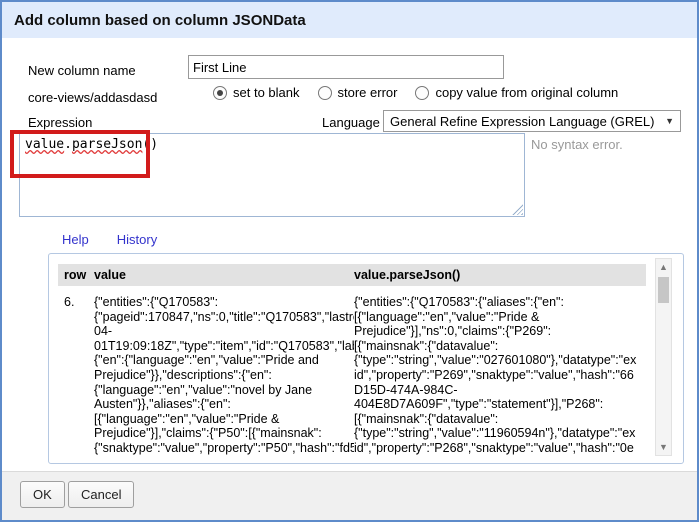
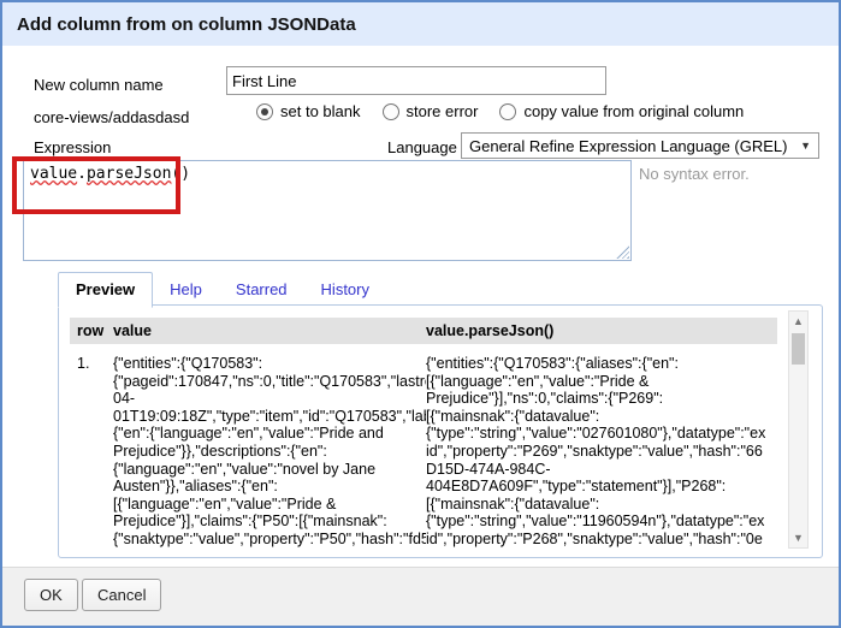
- Add column based on column JSONData
+ Add column from on column JSONData
  New column name
  First Line
  core-views/addasdasd
  set to blank
  store error
  copy value from original column
  Expression
  Language
  General Refine Expression Language (GREL)
  ▼
  value.parseJson()
  No syntax error.
+ Preview
  Help
+ Starred
  History
  row
  value
  value.parseJson()
- 6.
+ 1.
  {"entities":{"Q170583":
  {"pageid":170847,"ns":0,"title":"Q170583","lastr
  04-
  01T19:09:18Z","type":"item","id":"Q170583","la
  {"en":{"language":"en","value":"Pride and
  Prejudice"}},"descriptions":{"en":
  {"language":"en","value":"novel by Jane
  Austen"}},"aliases":{"en":
  [{"language":"en","value":"Pride &
  Prejudice"}],"claims":{"P50":[{"mainsnak":
  {"snaktype":"value","property":"P50","hash":"fd5
  {"entities":{"Q170583":{"aliases":{"en":
  [{"language":"en","value":"Pride &
  Prejudice"}],"ns":0,"claims":{"P269":
  [{"mainsnak":{"datavalue":
  {"type":"string","value":"027601080"},"datatype":"ex
  id","property":"P269","snaktype":"value","hash":"66
  D15D-474A-984C-
  404E8D7A609F","type":"statement"}],"P268":
  [{"mainsnak":{"datavalue":
  {"type":"string","value":"11960594n"},"datatype":"ex
  id","property":"P268","snaktype":"value","hash":"0e
  ▲
  ▼
  OK
  Cancel
